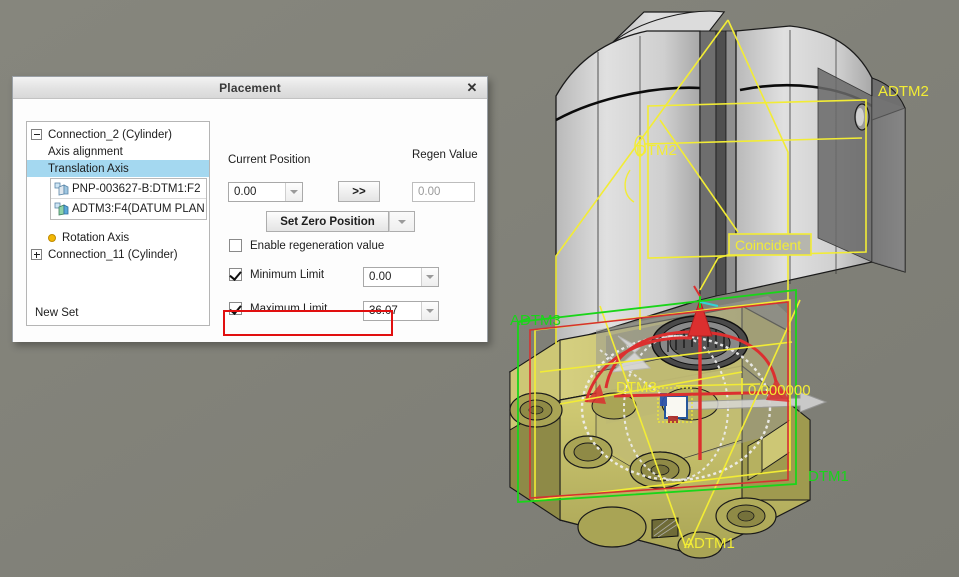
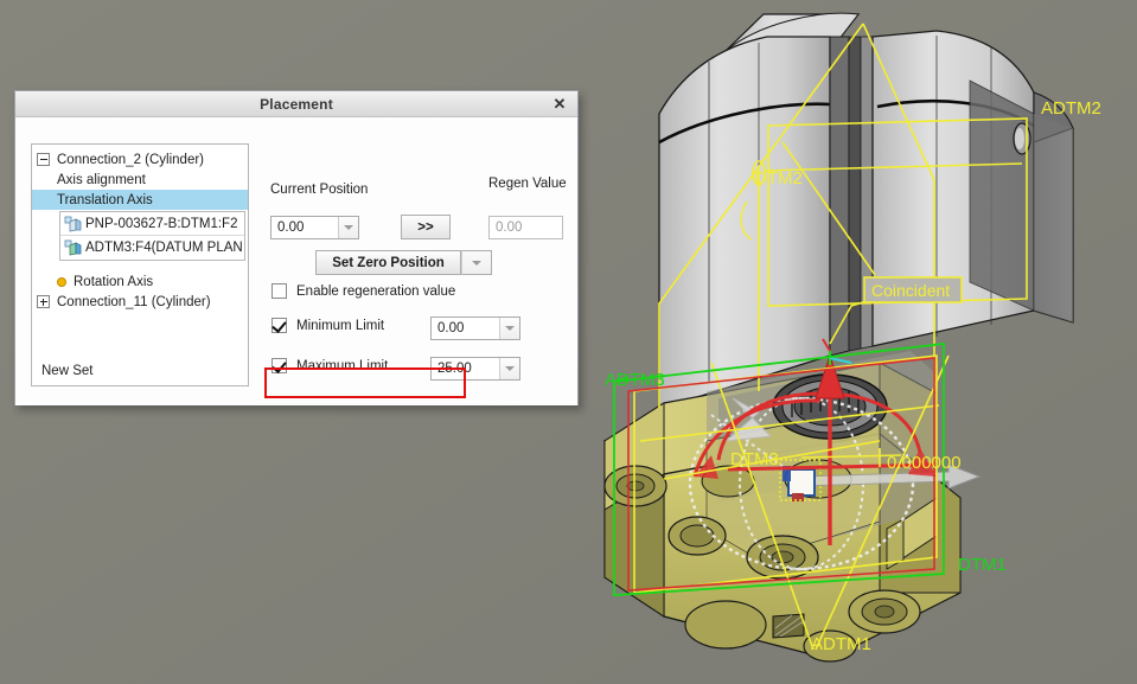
  ADTM2
  DTM2
  ADTM3
  DTM3
  DTM1
  ADTM1
  0.000000
  Coincident
  Placement
  ✕
  Connection_2 (Cylinder)
  Axis alignment
  Translation Axis
  PNP-003627-B:DTM1:F2
  ADTM3:F4(DATUM PLAN
  Rotation Axis
  Connection_11 (Cylinder)
  New Set
  Current Position
  Regen Value
  0.00
  >>
  0.00
  Set Zero Position
  Enable regeneration value
  Minimum Limit
  0.00
  Maximum Limit
- 36.07
+ 25.00
